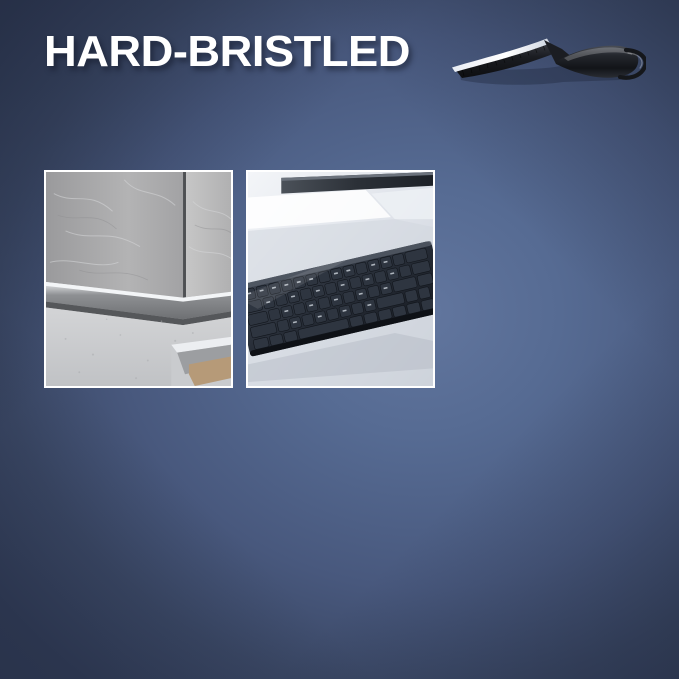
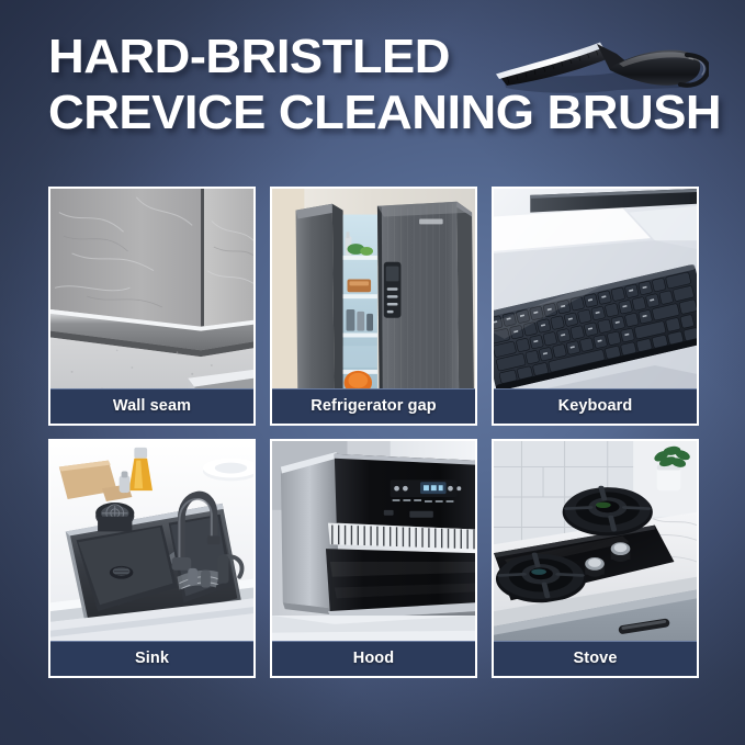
  HARD-BRISTLED
+ CREVICE CLEANING BRUSH
+ Wall seam
+ Refrigerator gap
+ Keyboard
+ Sink
+ Hood
+ Stove
